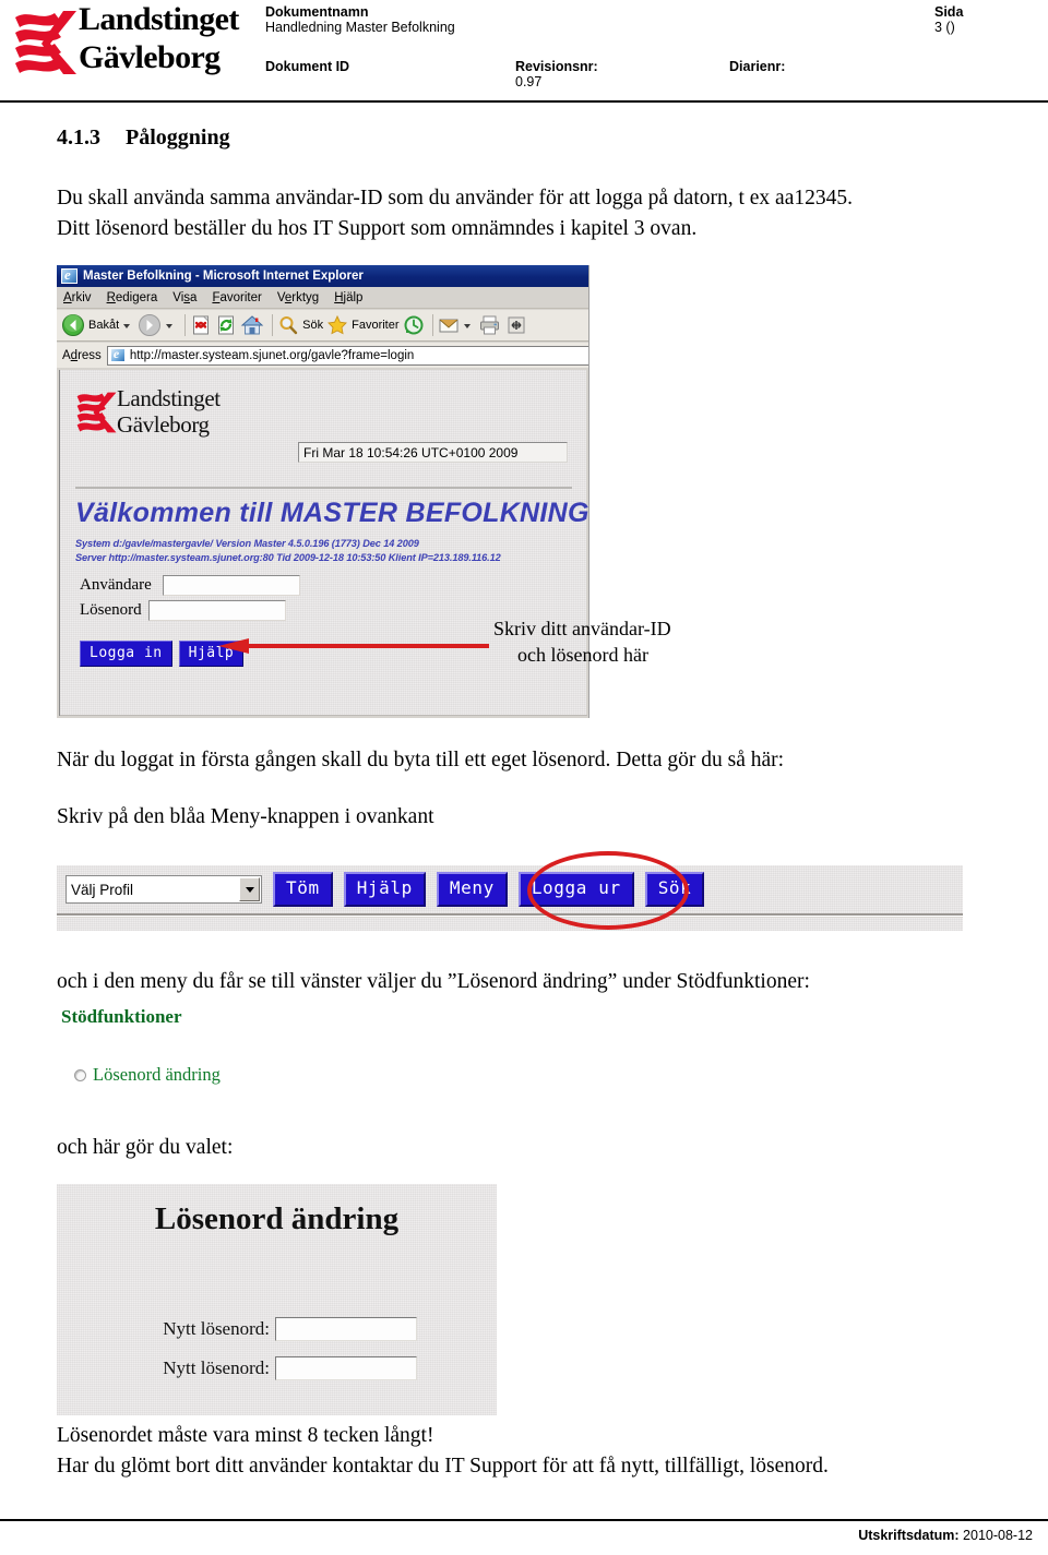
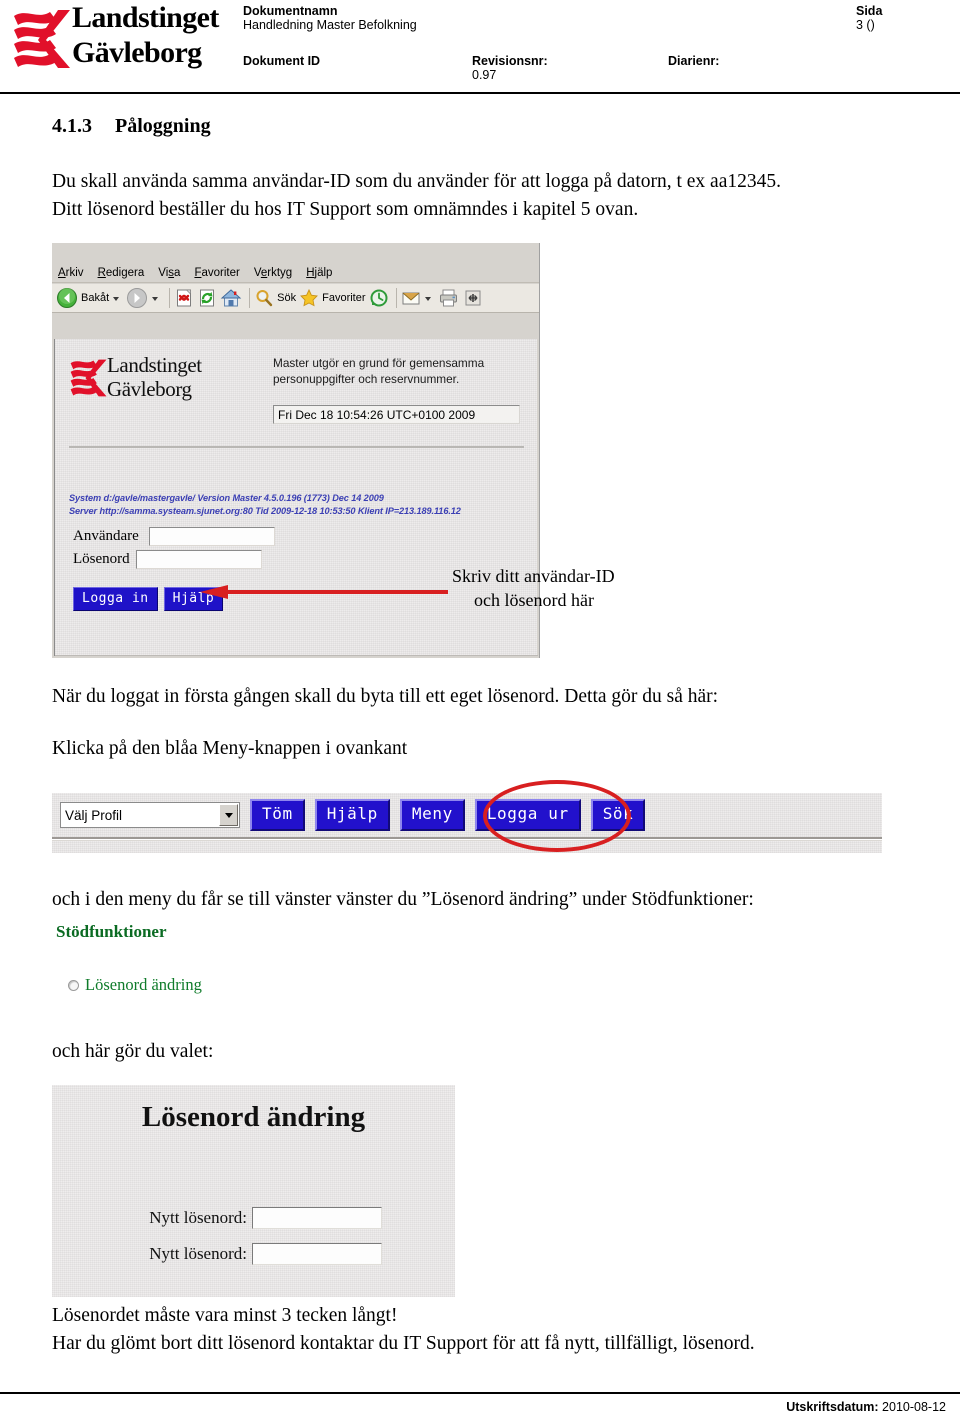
  Landstinget
  Gävleborg
  Dokumentnamn
  Handledning Master Befolkning
  Sida
  3 ()
  Dokument ID
  Revisionsnr:
  0.97
  Diarienr:
  4.1.3
  Påloggning
  Du skall använda samma användar-ID som du använder för att logga på datorn, t ex aa12345.
- Ditt lösenord beställer du hos IT Support som omnämndes i kapitel 3 ovan.
+ Ditt lösenord beställer du hos IT Support som omnämndes i kapitel 5 ovan.
- Master Befolkning - Microsoft Internet Explorer
  Arkiv
  Redigera
  Visa
  Favoriter
  Verktyg
  Hjälp
  Bakåt
  Sök
  Favoriter
- Adress
- http://master.systeam.sjunet.org/gavle?frame=login
  Landstinget
  Gävleborg
+ Master utgör en grund för gemensamma
+ personuppgifter och reservnummer.
- Fri Mar 18 10:54:26 UTC+0100 2009
+ Fri Dec 18 10:54:26 UTC+0100 2009
- Välkommen till MASTER BEFOLKNING
  System d:/gavle/mastergavle/ Version Master 4.5.0.196 (1773) Dec 14 2009
- Server http://master.systeam.sjunet.org:80 Tid 2009-12-18 10:53:50 Klient IP=213.189.116.12
+ Server http://samma.systeam.sjunet.org:80 Tid 2009-12-18 10:53:50 Klient IP=213.189.116.12
  Användare
  Lösenord
  Logga in
  Hjälp
  Skriv ditt användar-ID
  och lösenord här
  När du loggat in första gången skall du byta till ett eget lösenord. Detta gör du så här:
- Skriv på den blåa Meny-knappen i ovankant
+ Klicka på den blåa Meny-knappen i ovankant
  Välj Profil
  Töm
  Hjälp
  Meny
  Logga ur
  Sök
- och i den meny du får se till vänster väljer du ”Lösenord ändring” under Stödfunktioner:
+ och i den meny du får se till vänster vänster du ”Lösenord ändring” under Stödfunktioner:
  Stödfunktioner
  Lösenord ändring
  och här gör du valet:
  Lösenord ändring
  Nytt lösenord:
  Nytt lösenord:
- Lösenordet måste vara minst 8 tecken långt!
+ Lösenordet måste vara minst 3 tecken långt!
- Har du glömt bort ditt använder kontaktar du IT Support för att få nytt, tillfälligt, lösenord.
+ Har du glömt bort ditt lösenord kontaktar du IT Support för att få nytt, tillfälligt, lösenord.
  Utskriftsdatum: 2010-08-12
